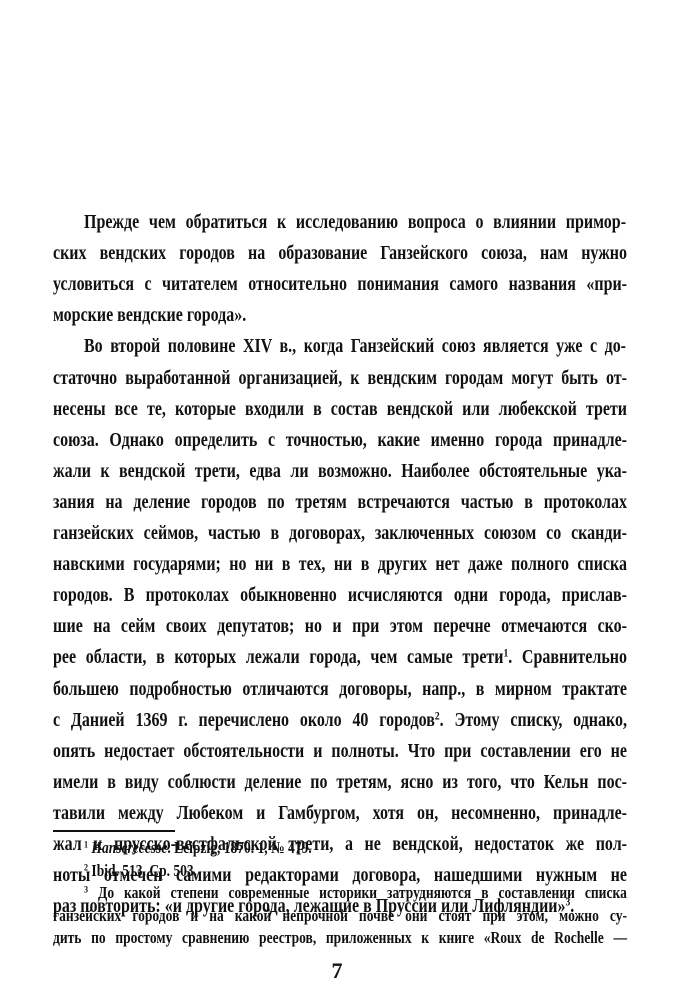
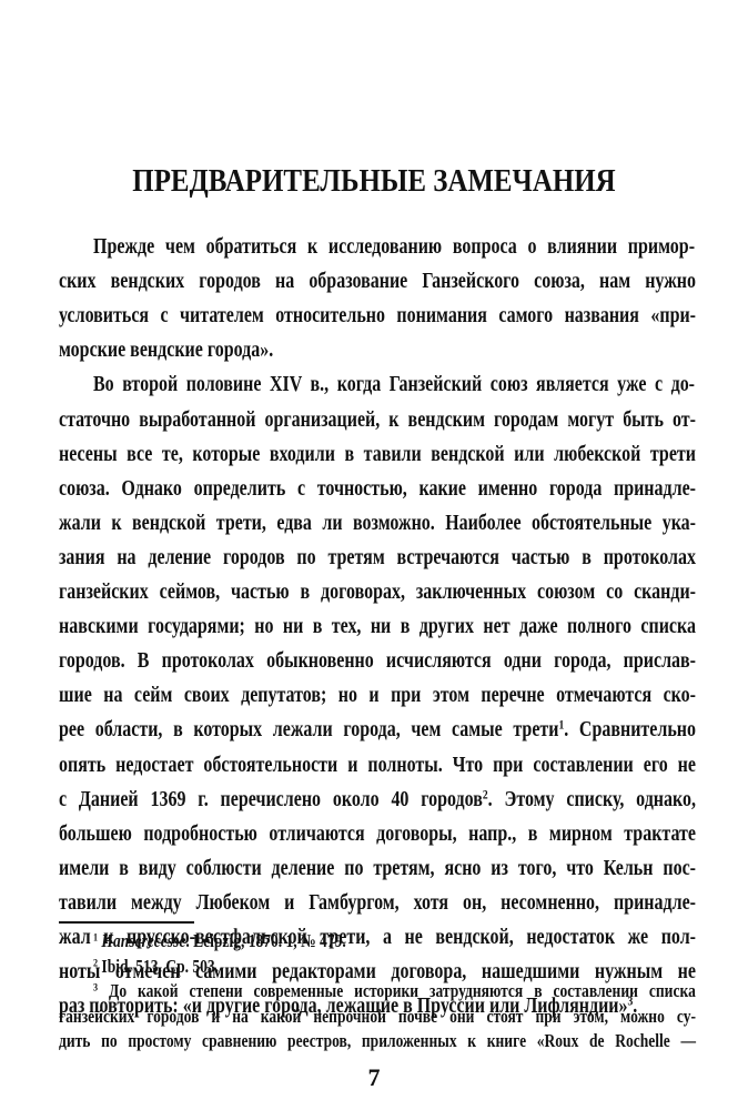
+ ПРЕДВАРИТЕЛЬНЫЕ ЗАМЕЧАНИЯ
  Прежде чем обратиться к исследованию вопроса о влиянии примор-
  ских вендских городов на образование Ганзейского союза, нам нужно
  условиться с читателем относительно понимания самого названия «при-
  морские вендские города».
  Во второй половине XIV в., когда Ганзейский союз является уже с до-
  статочно выработанной организацией, к вендским городам могут быть от-
- несены все те, которые входили в состав вендской или любекской трети
+ несены все те, которые входили в тавили вендской или любекской трети
  союза. Однако определить с точностью, какие именно города принадле-
  жали к вендской трети, едва ли возможно. Наиболее обстоятельные ука-
  зания на деление городов по третям встречаются частью в протоколах
  ганзейских сеймов, частью в договорах, заключенных союзом со сканди-
  навскими государями; но ни в тех, ни в других нет даже полного списка
  городов. В протоколах обыкновенно исчисляются одни города, прислав-
  шие на сейм своих депутатов; но и при этом перечне отмечаются ско-
  рее области, в которых лежали города, чем самые трети1. Сравнительно
- большею подробностью отличаются договоры, напр., в мирном трактате
+ опять недостает обстоятельности и полноты. Что при составлении его не
  с Данией 1369 г. перечислено около 40 городов2. Этому списку, однако,
- опять недостает обстоятельности и полноты. Что при составлении его не
+ большею подробностью отличаются договоры, напр., в мирном трактате
  имели в виду соблюсти деление по третям, ясно из того, что Кельн пос-
  тавили между Любеком и Гамбургом, хотя он, несомненно, принадле-
  жал к прусско-вестфальской трети, а не вендской, недостаток же пол-
  ноты отмечен самими редакторами договора, нашедшими нужным не
  раз повторить: «и другие города, лежащие в Пруссии или Лифляндии»3.
  1 Hanserecesse. Leipzig, 1870. 1, № 479.
  2 Ibid. 513. Ср. 503.
  3 До какой степени современные историки затрудняются в составлении списка
  ганзейских городов и на какой непрочной почве они стоят при этом, можно су-
  дить по простому сравнению реестров, приложенных к книге «Roux de Rochelle —
  7
